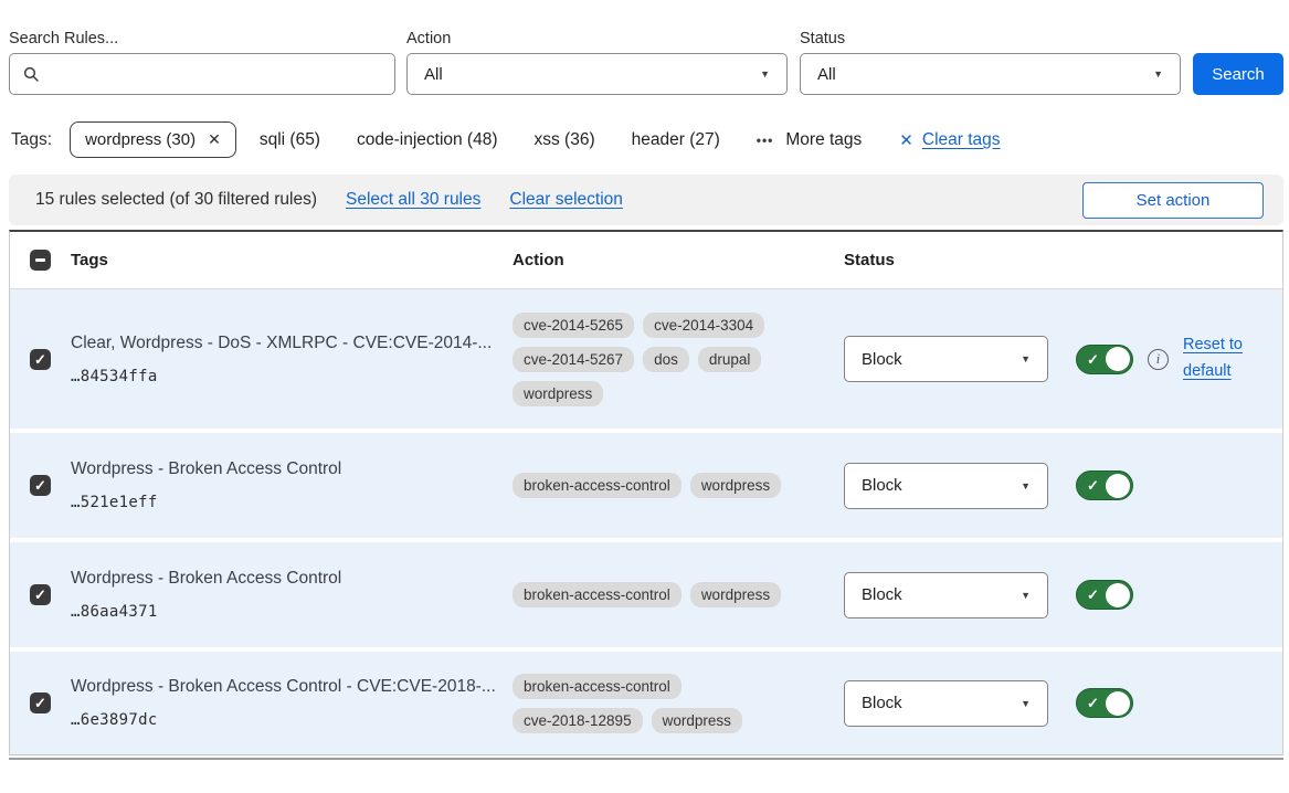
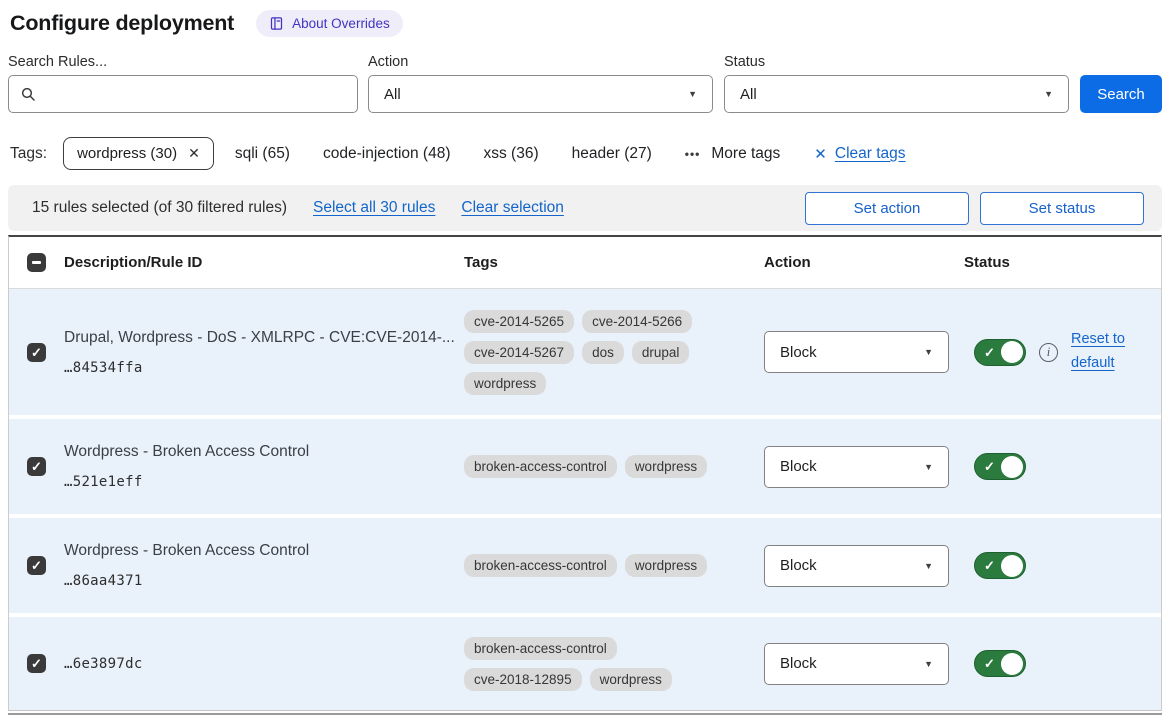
+ Configure deployment
+ About Overrides
  Search Rules...
  Action
  All
  ▼
  Status
  All
  ▼
  Search
  Tags:
  wordpress (30)
  ✕
  sqli (65)
  code-injection (48)
  xss (36)
  header (27)
  •••
  More tags
  ✕
  Clear tags
  15 rules selected (of 30 filtered rules)
  Select all 30 rules
  Clear selection
  Set action
+ Set status
+ Description/Rule ID
  Tags
  Action
  Status
  ✓
- Clear, Wordpress - DoS - XMLRPC - CVE:CVE-2014-...
+ Drupal, Wordpress - DoS - XMLRPC - CVE:CVE-2014-...
  …84534ffa
  cve-2014-5265
- cve-2014-3304
+ cve-2014-5266
  cve-2014-5267
  dos
  drupal
  wordpress
  Block
  ▼
  ✓
  i
  Reset to default
  ✓
  Wordpress - Broken Access Control
  …521e1eff
  broken-access-control
  wordpress
  Block
  ▼
  ✓
  ✓
  Wordpress - Broken Access Control
  …86aa4371
  broken-access-control
  wordpress
  Block
  ▼
  ✓
  ✓
- Wordpress - Broken Access Control - CVE:CVE-2018-...
  …6e3897dc
  broken-access-control
  cve-2018-12895
  wordpress
  Block
  ▼
  ✓
